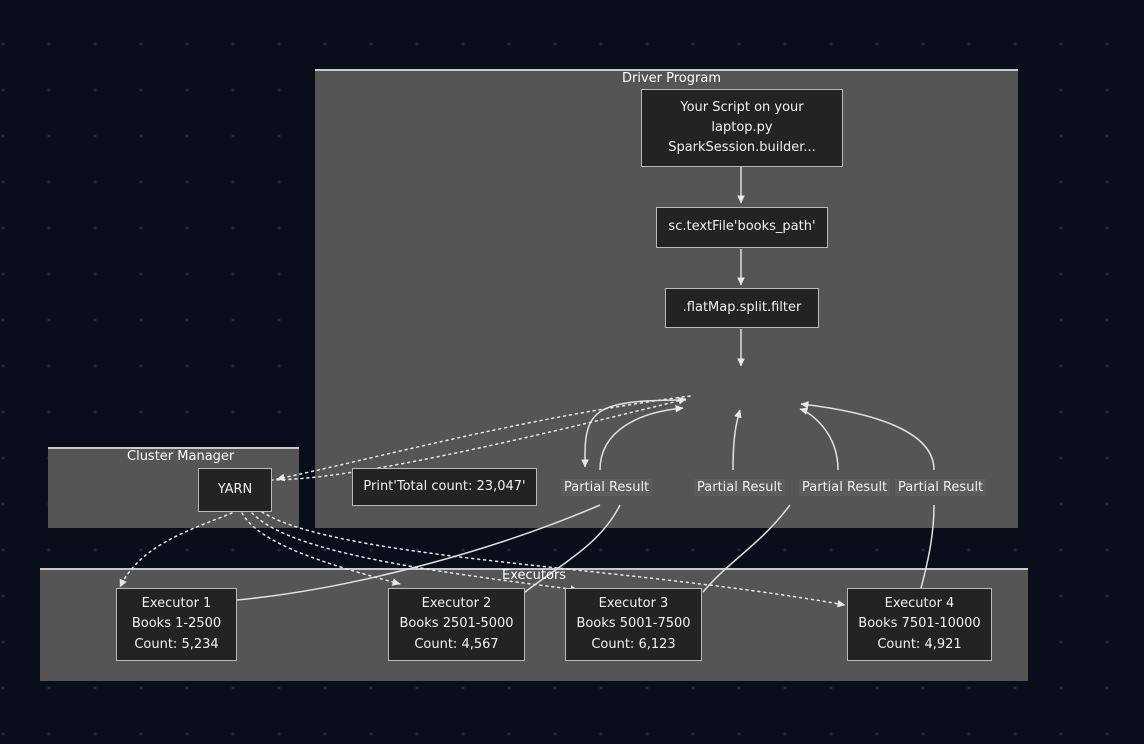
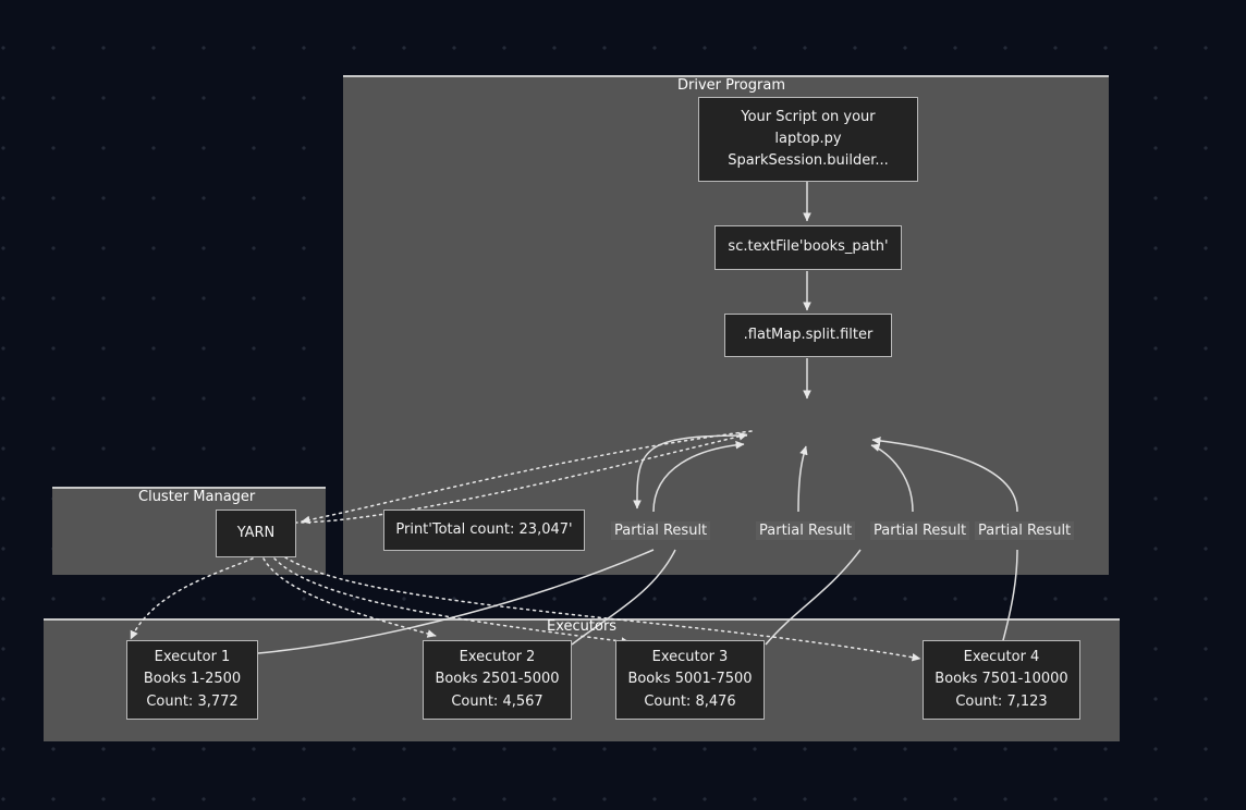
  Driver Program
  Cluster Manager
  Executors
  Your Script on your
  laptop.py
  SparkSession.builder...
  sc.textFile'books_path'
  .flatMap.split.filter
  Print'Total count: 23,047'
  YARN
  Partial Result
  Partial Result
  Partial Result
  Partial Result
  Executor 1
  Books 1-2500
- Count: 5,234
+ Count: 3,772
  Executor 2
  Books 2501-5000
  Count: 4,567
  Executor 3
  Books 5001-7500
- Count: 6,123
+ Count: 8,476
  Executor 4
  Books 7501-10000
- Count: 4,921
+ Count: 7,123
